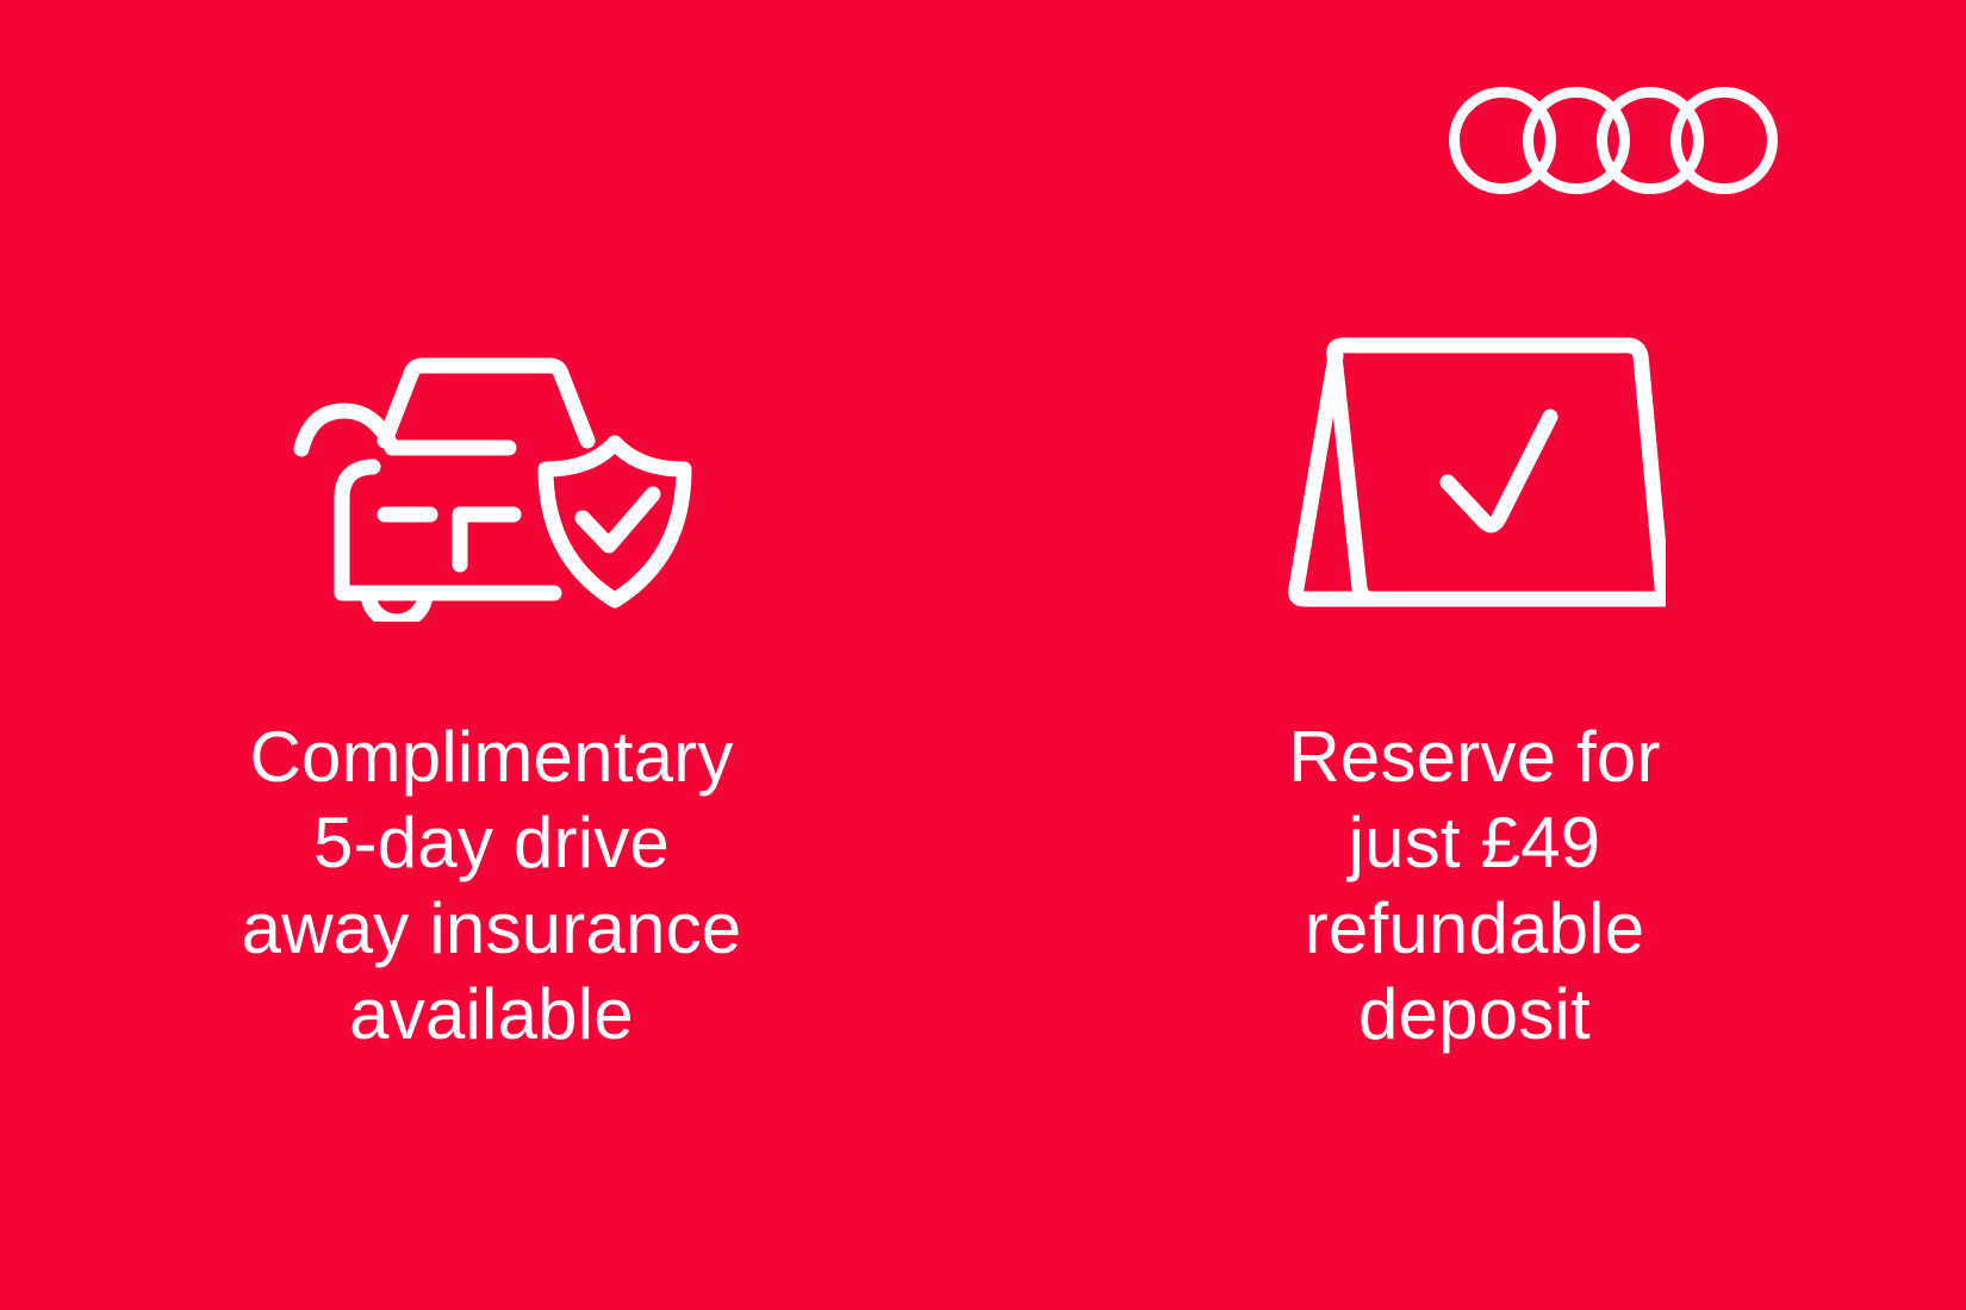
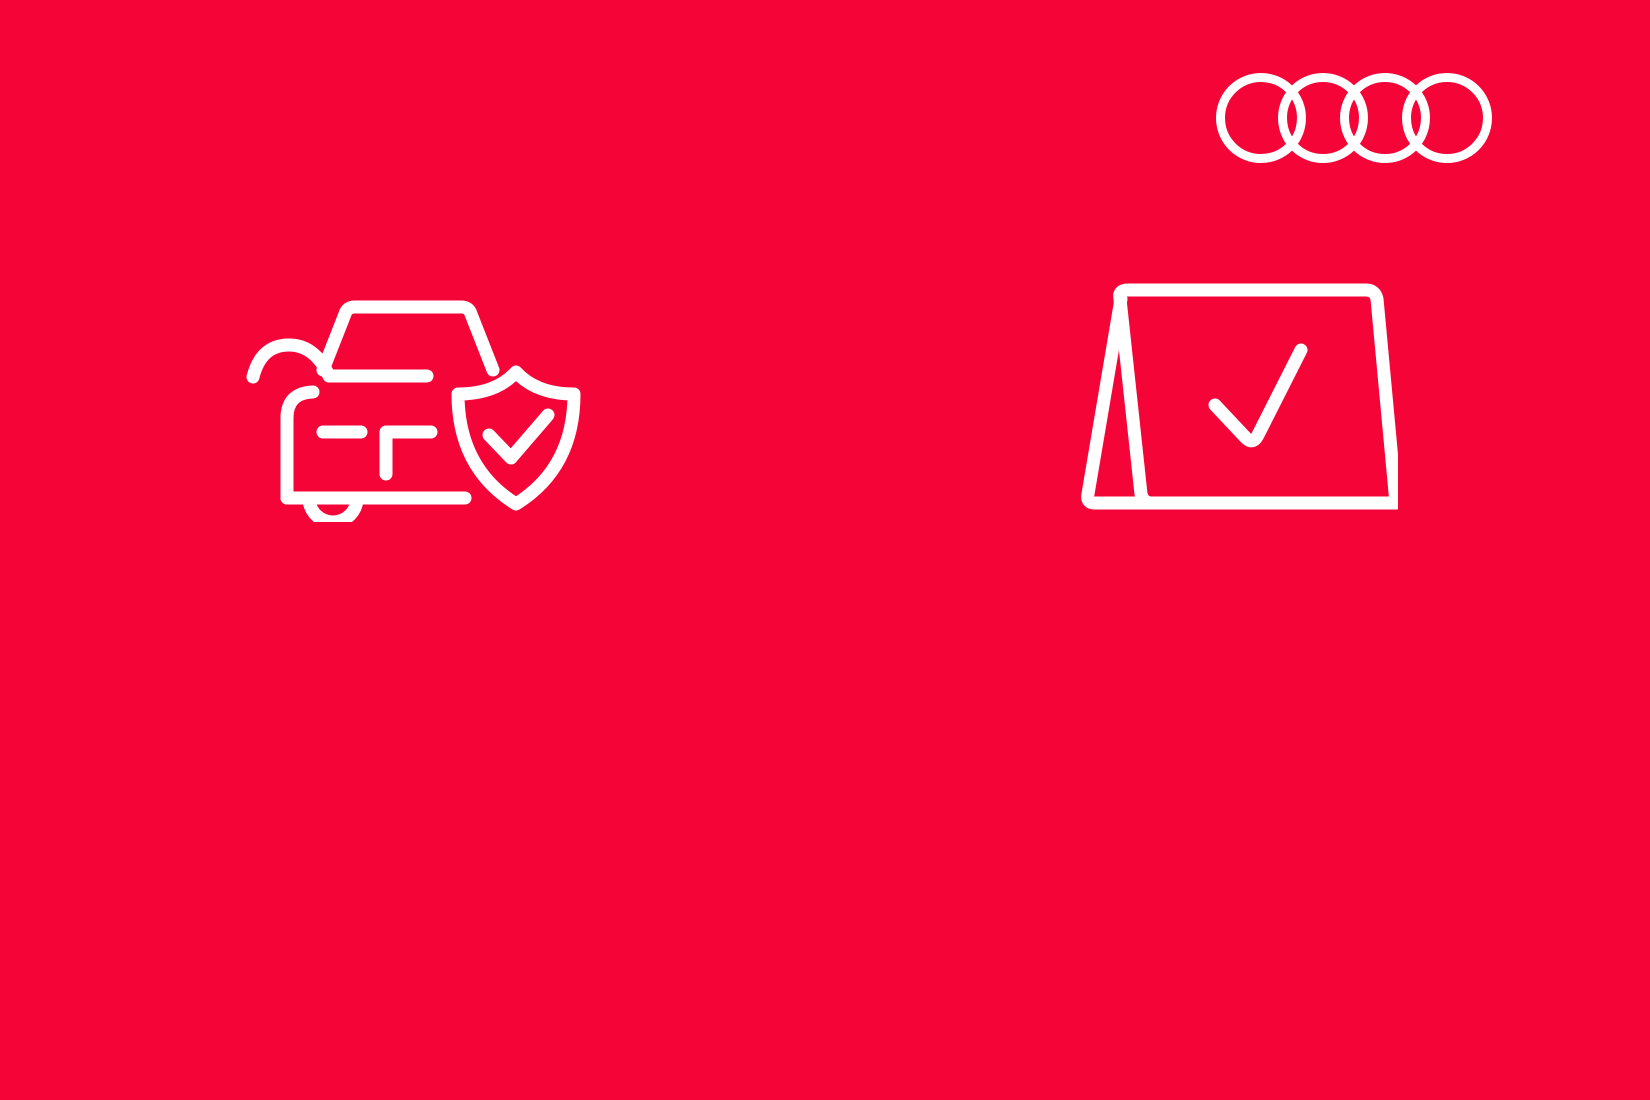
- Complimentary
- 5-day drive
- away insurance
- available
- Reserve for
- just £49
- refundable
- deposit
